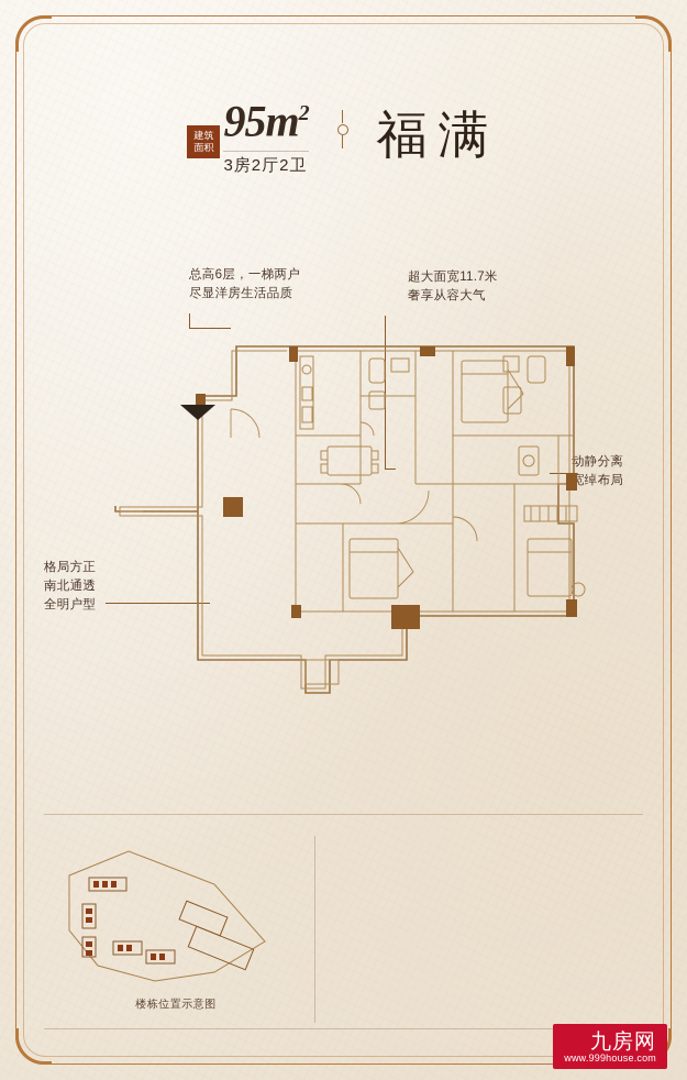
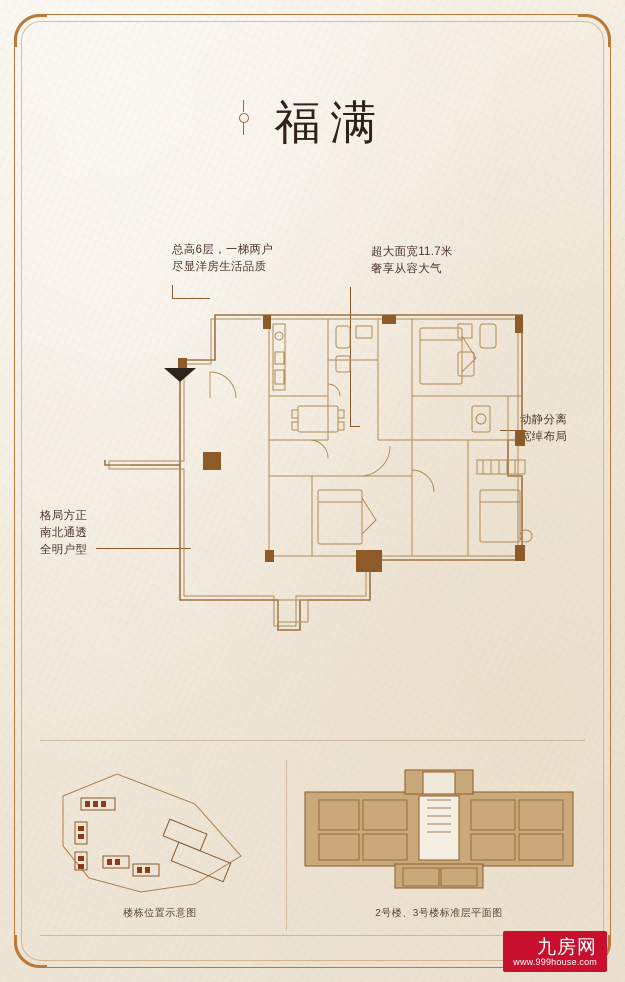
- 建筑
- 面积
- 95m2
- 3房2厅2卫
  福满
  总高6层，一梯两户
  尽显洋房生活品质
  超大面宽11.7米
  奢享从容大气
  动静分离
  宽绰布局
  格局方正
  南北通透
  全明户型
  楼栋位置示意图
+ 2号楼、3号楼标准层平面图
  九房网
  www.999house.com
